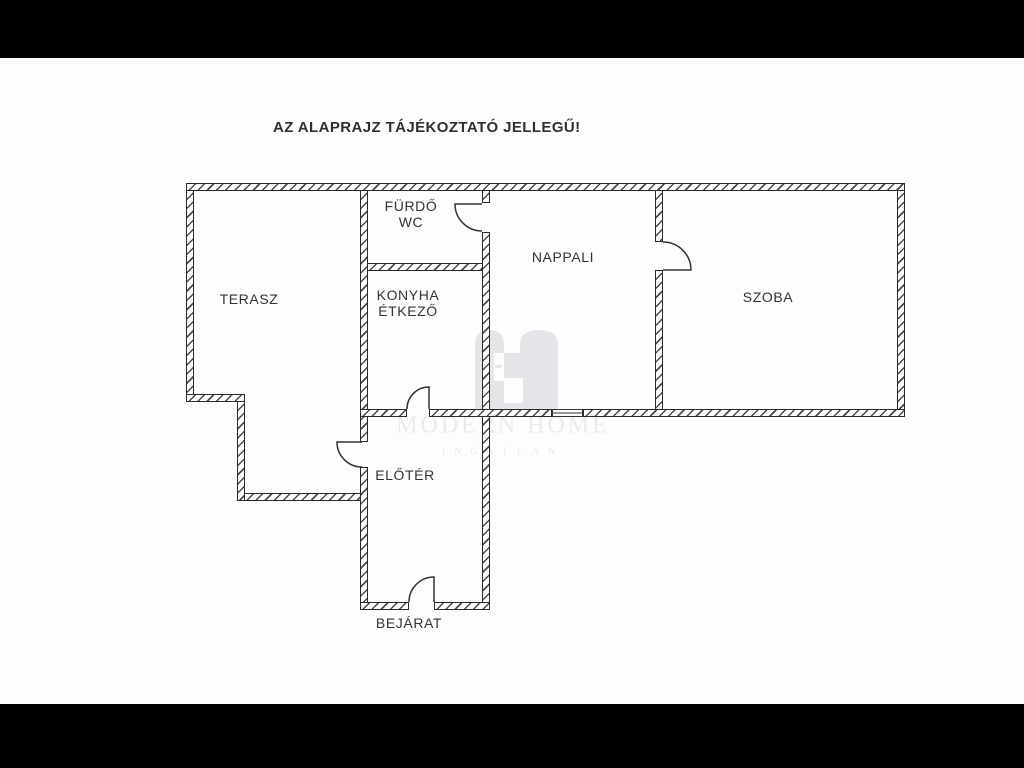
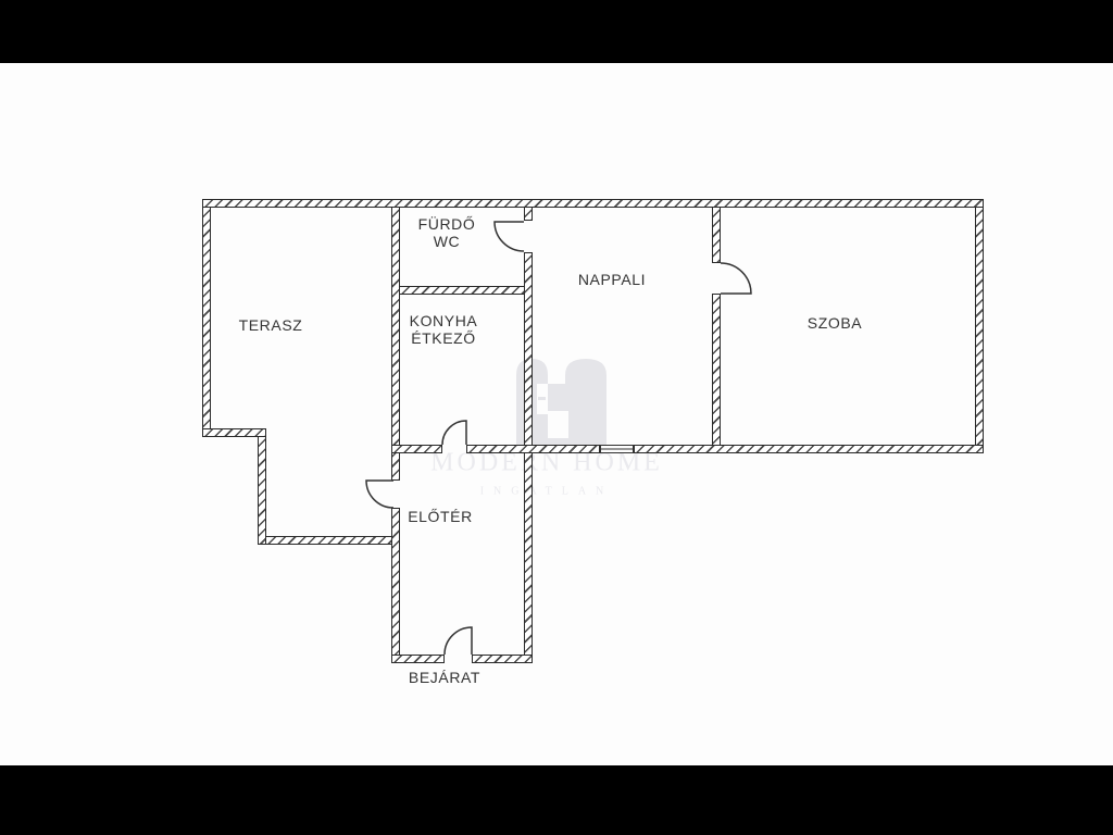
  MODEN HOME
  INGATLAN
  TERASZ
  FÜRDŐ
  WC
  KONYHA
  ÉTKEZŐ
  NAPPALI
  SZOBA
  ELŐTÉR
  BEJÁRAT
- AZ ALAPRAJZ TÁJÉKOZTATÓ JELLEGŰ!
